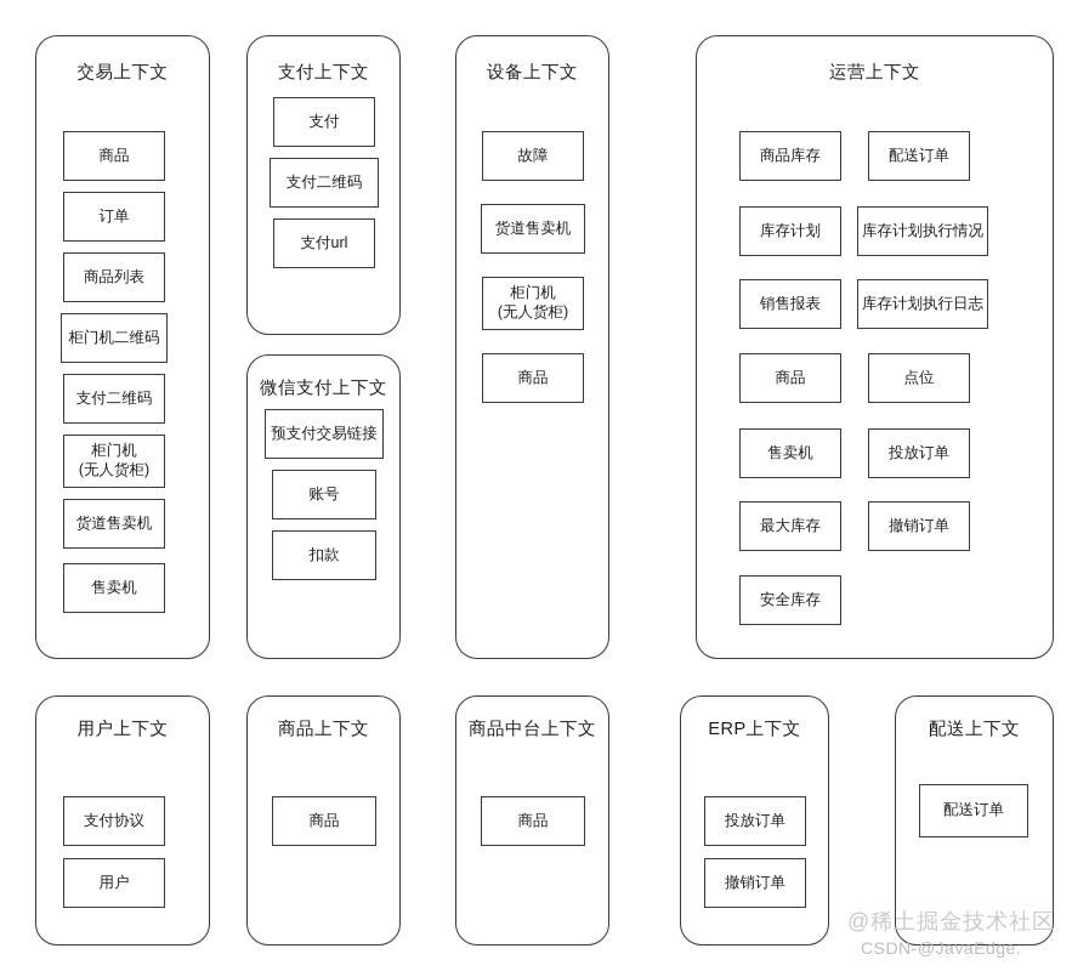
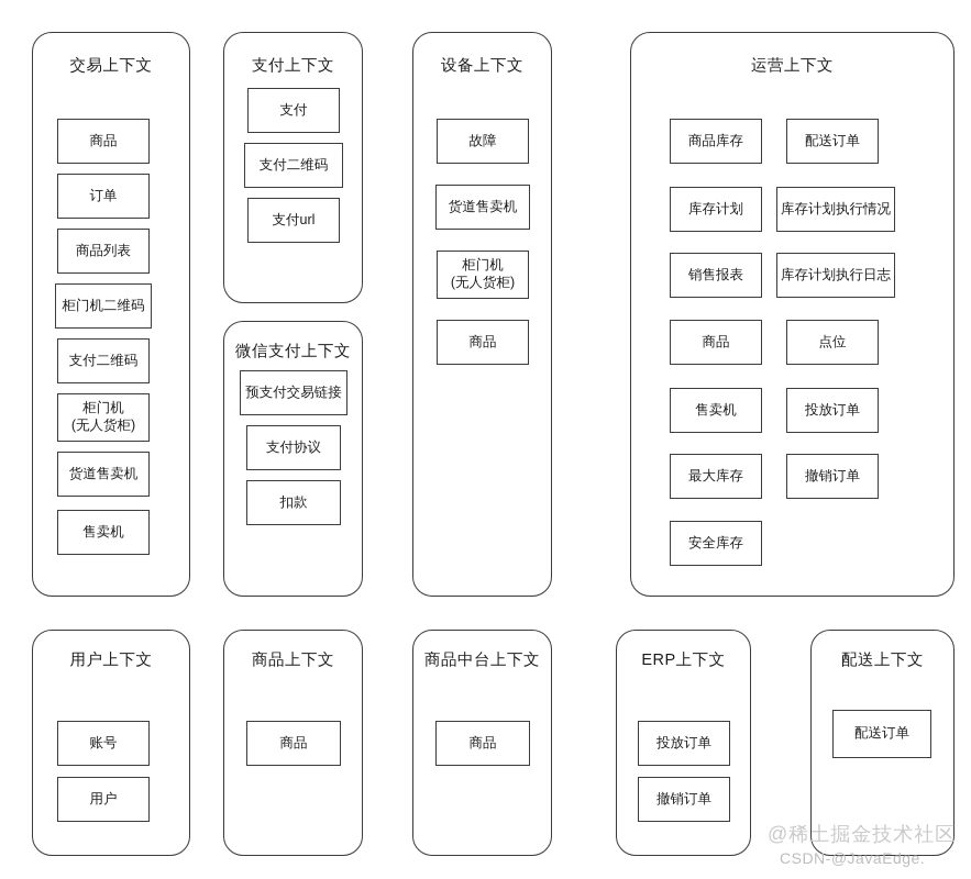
  交易上下文
  商品
  订单
  商品列表
  柜门机二维码
  支付二维码
  柜门机
  (无人货柜)
  货道售卖机
  售卖机
  支付上下文
  支付
  支付二维码
  支付url
  微信支付上下文
  预支付交易链接
- 账号
+ 支付协议
  扣款
  设备上下文
  故障
  货道售卖机
  柜门机
  (无人货柜)
  商品
  运营上下文
  商品库存
  配送订单
  库存计划
  库存计划执行情况
  销售报表
  库存计划执行日志
  商品
  点位
  售卖机
  投放订单
  最大库存
  撤销订单
  安全库存
  用户上下文
- 支付协议
+ 账号
  用户
  商品上下文
  商品
  商品中台上下文
  商品
  ERP上下文
  投放订单
  撤销订单
  配送上下文
  配送订单
  @稀土掘金技术社区
  CSDN-@JavaEdge.
